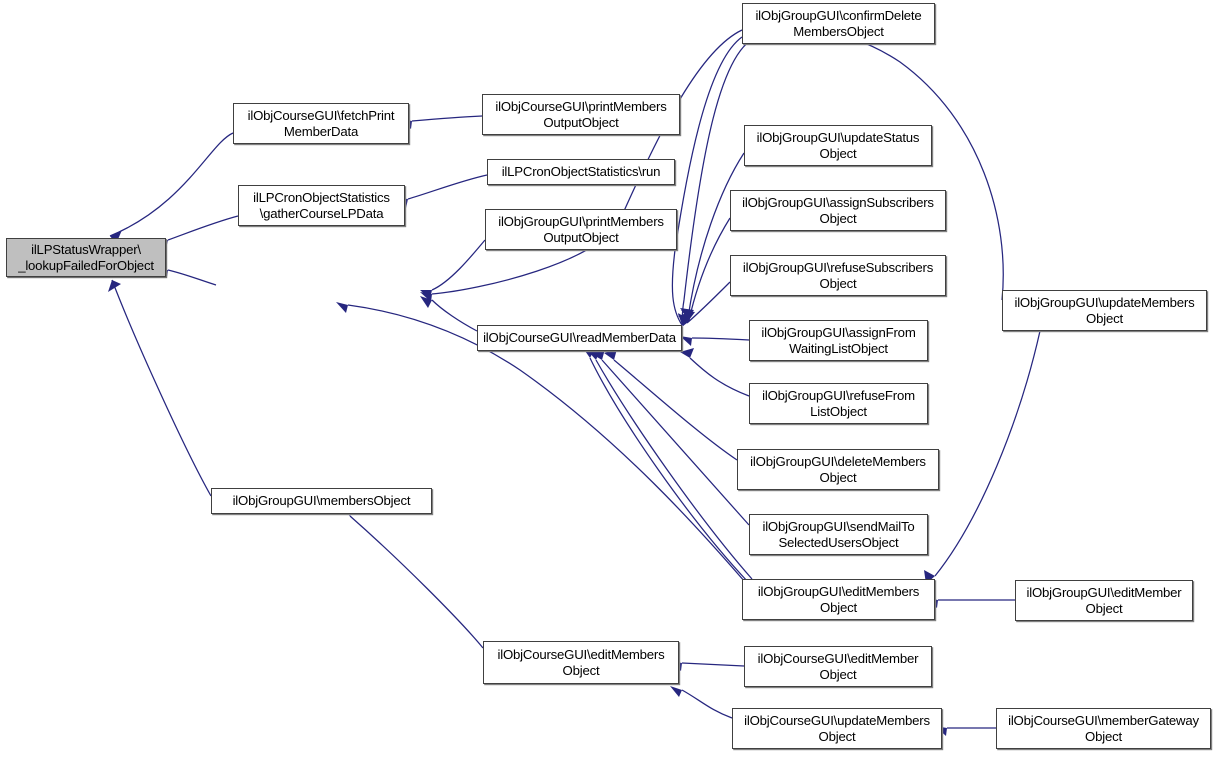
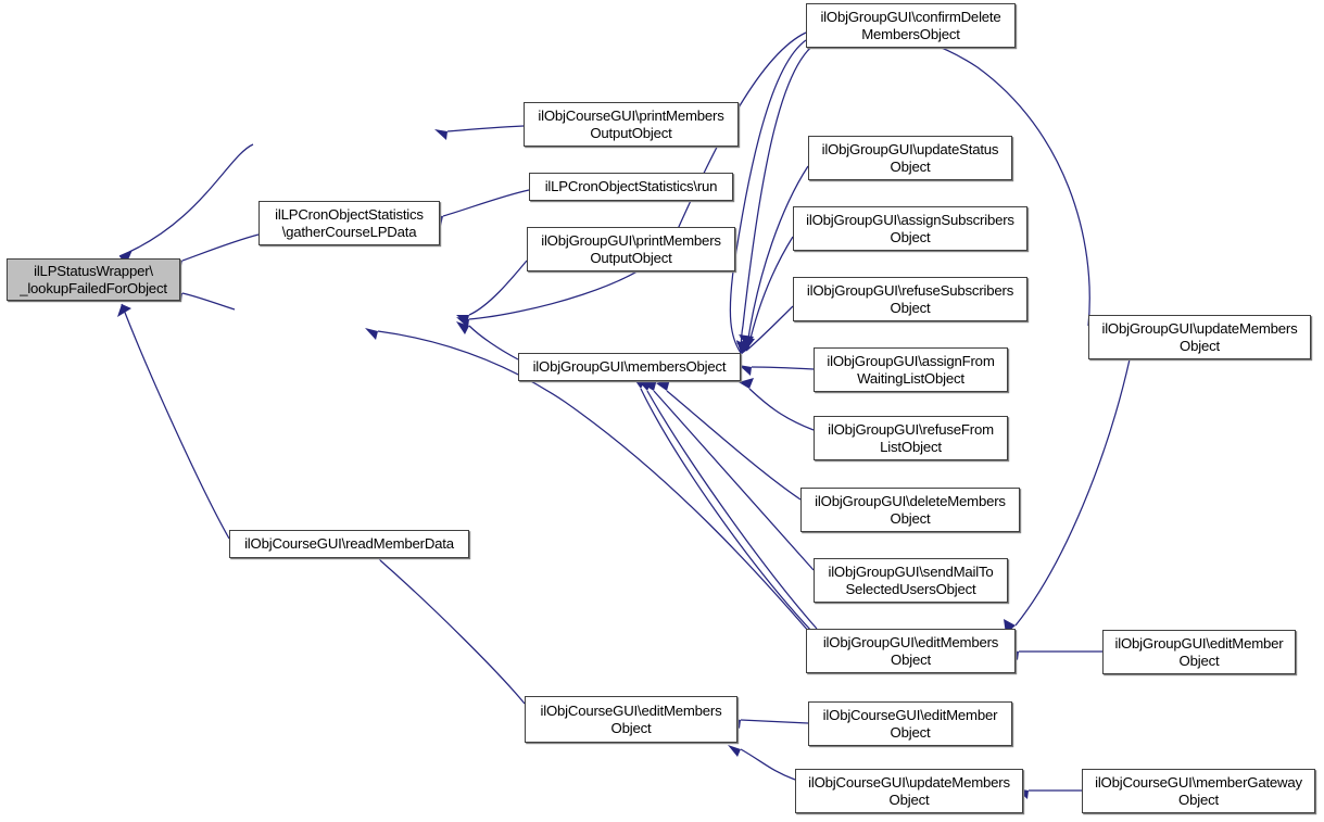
  ilLPStatusWrapper\
  _lookupFailedForObject
- ilObjCourseGUI\fetchPrint
- MemberData
  ilLPCronObjectStatistics
  \gatherCourseLPData
- ilObjGroupGUI\membersObject
+ ilObjCourseGUI\readMemberData
  ilObjCourseGUI\printMembers
  OutputObject
  ilLPCronObjectStatistics\run
  ilObjGroupGUI\printMembers
  OutputObject
- ilObjCourseGUI\readMemberData
+ ilObjGroupGUI\membersObject
  ilObjGroupGUI\confirmDelete
  MembersObject
  ilObjGroupGUI\updateStatus
  Object
  ilObjGroupGUI\assignSubscribers
  Object
  ilObjGroupGUI\refuseSubscribers
  Object
  ilObjGroupGUI\assignFrom
  WaitingListObject
  ilObjGroupGUI\refuseFrom
  ListObject
  ilObjGroupGUI\deleteMembers
  Object
  ilObjGroupGUI\sendMailTo
  SelectedUsersObject
  ilObjGroupGUI\editMembers
  Object
  ilObjCourseGUI\editMembers
  Object
  ilObjCourseGUI\editMember
  Object
  ilObjCourseGUI\updateMembers
  Object
  ilObjGroupGUI\updateMembers
  Object
  ilObjGroupGUI\editMember
  Object
  ilObjCourseGUI\memberGateway
  Object
